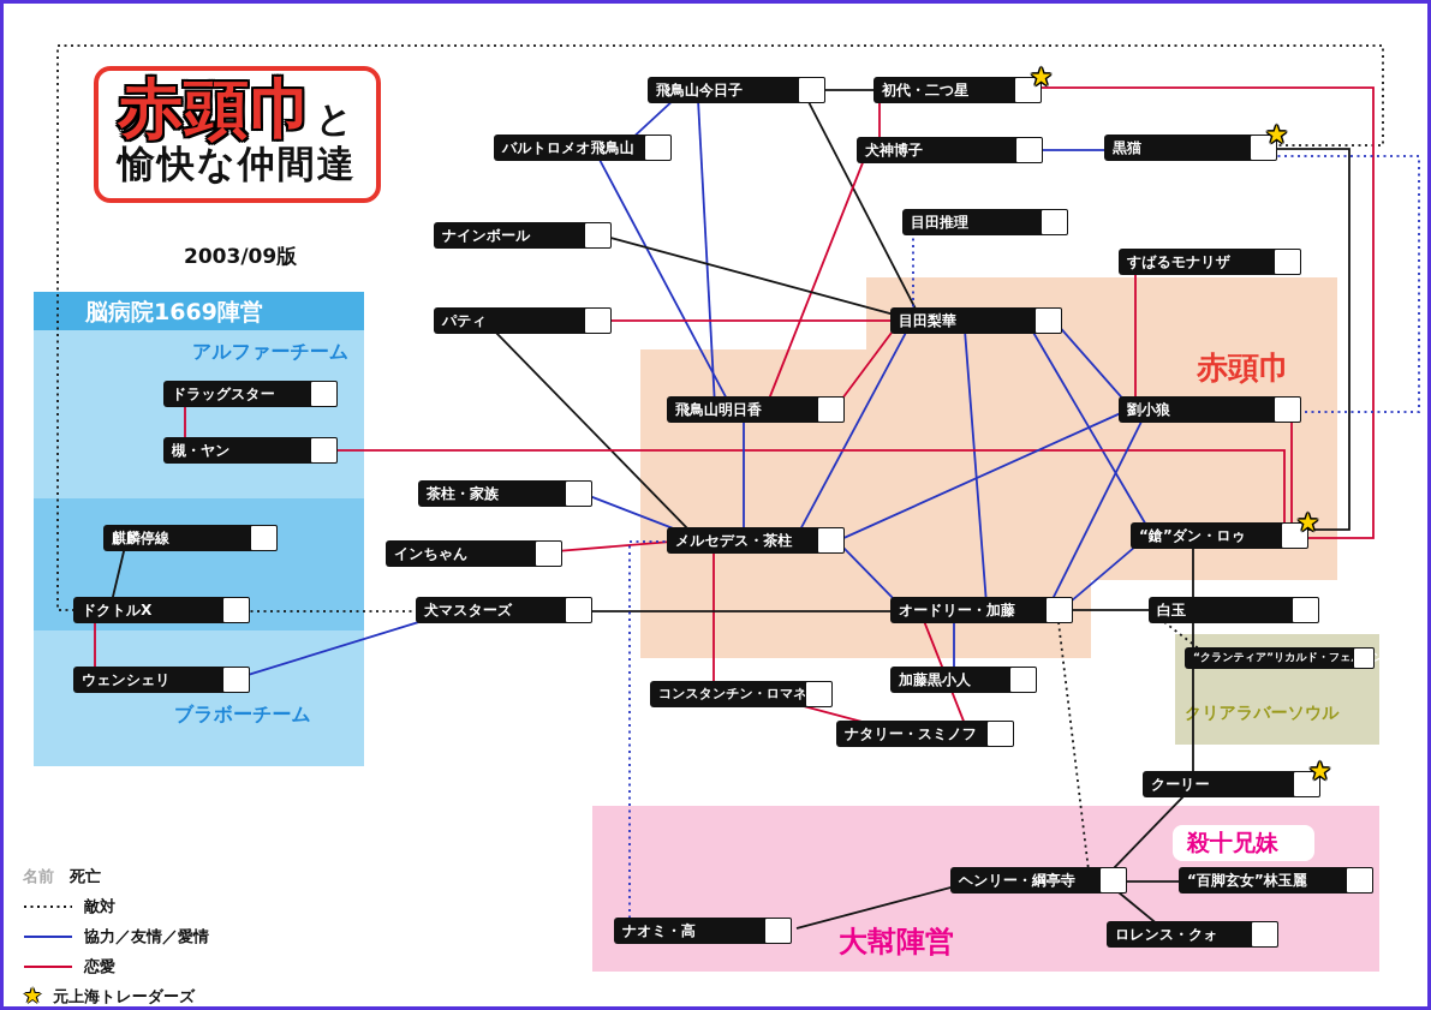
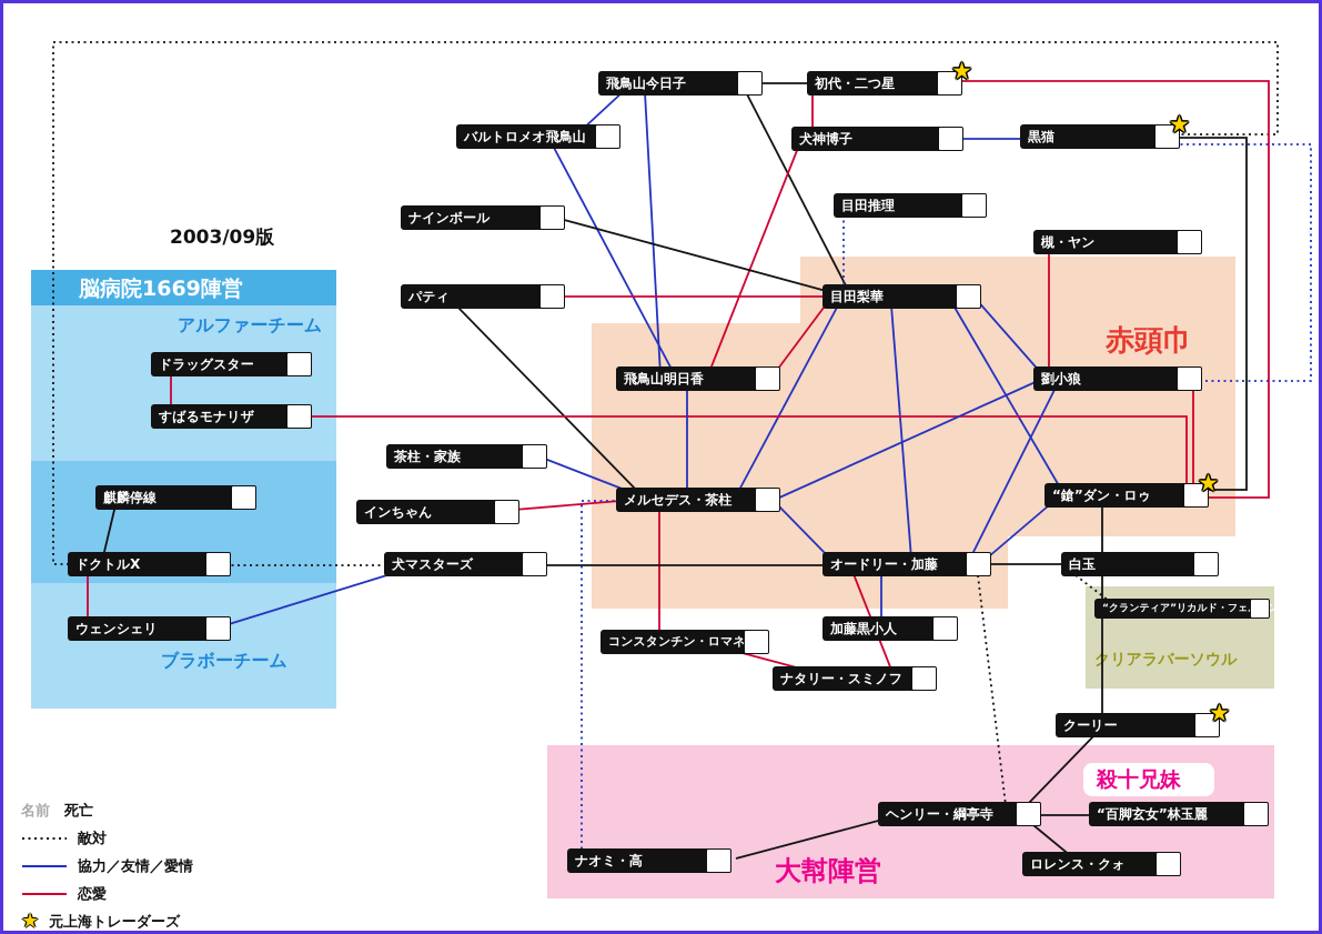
  脳病院1669陣営
  アルファーチーム
  ブラボーチーム
  赤頭巾
  リアラバーソウル
  大幇陣営
  殺十兄妹
  飛鳥山今日子
  初代・二つ星
  ★
  バルトロメオ飛鳥山
  犬神博子
  黒猫
  ★
  目田推理
  ナインボール
- すばるモナリザ
+ 槻・ヤン
  パティ
  目田梨華
  飛鳥山明日香
  劉小狼
  ドラッグスター
- 槻・ヤン
+ すばるモナリザ
  茶柱・家族
  メルセデス・茶柱
  “鎗”ダン・ロゥ
  ★
  インちゃん
  麒麟停線
  ドクトルX
  犬マスターズ
  オードリー・加藤
  白玉
  ウェンシェリ
  “クランティア”リカルド・フェンデス
  コンスタンチン・ロマネ
  加藤黒小人
  ナタリー・スミノフ
  クーリー
  ★
  ヘンリー・綱亭寺
  “百脚玄女”林玉麗
  ナオミ・高
  ロレンス・クォ
- 赤頭巾と
- 愉快な仲間達
  2003/09版
  名前
  死亡
  敵対
  協力／友情／愛情
  恋愛
  ★
  元上海トレーダーズ
